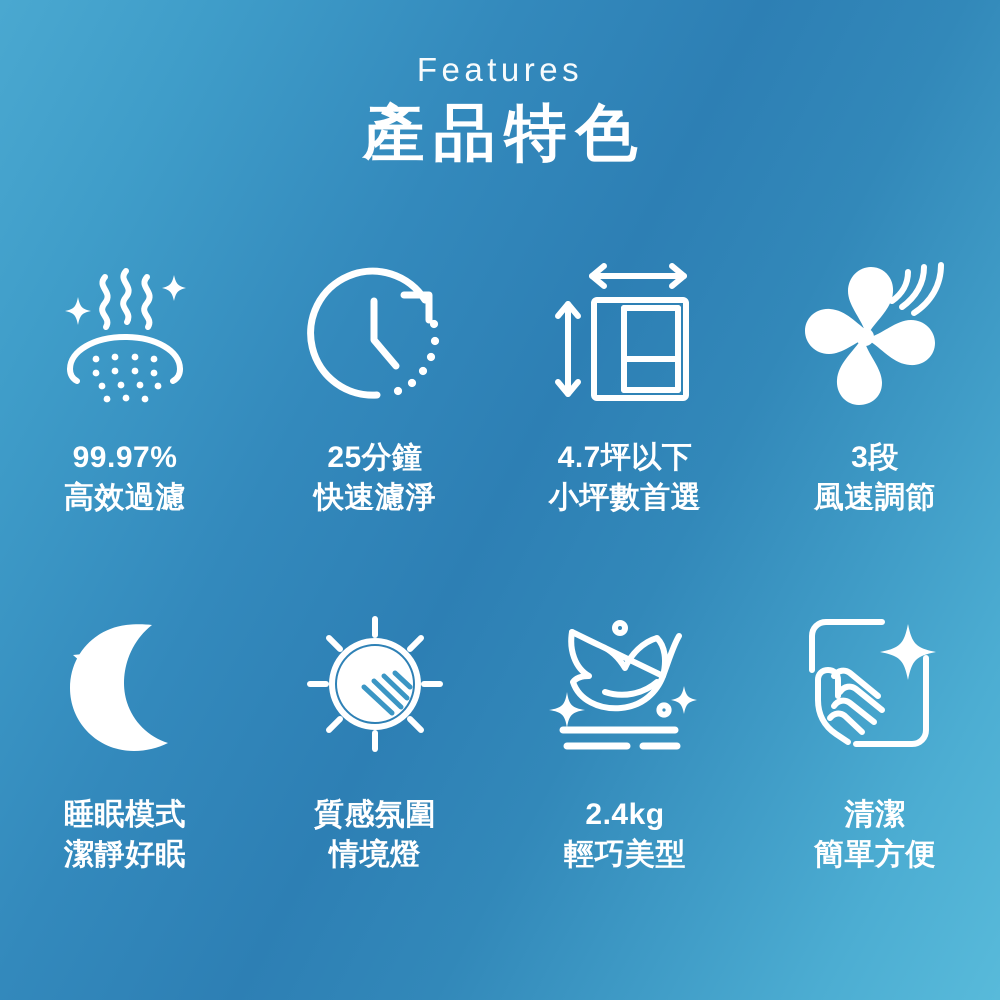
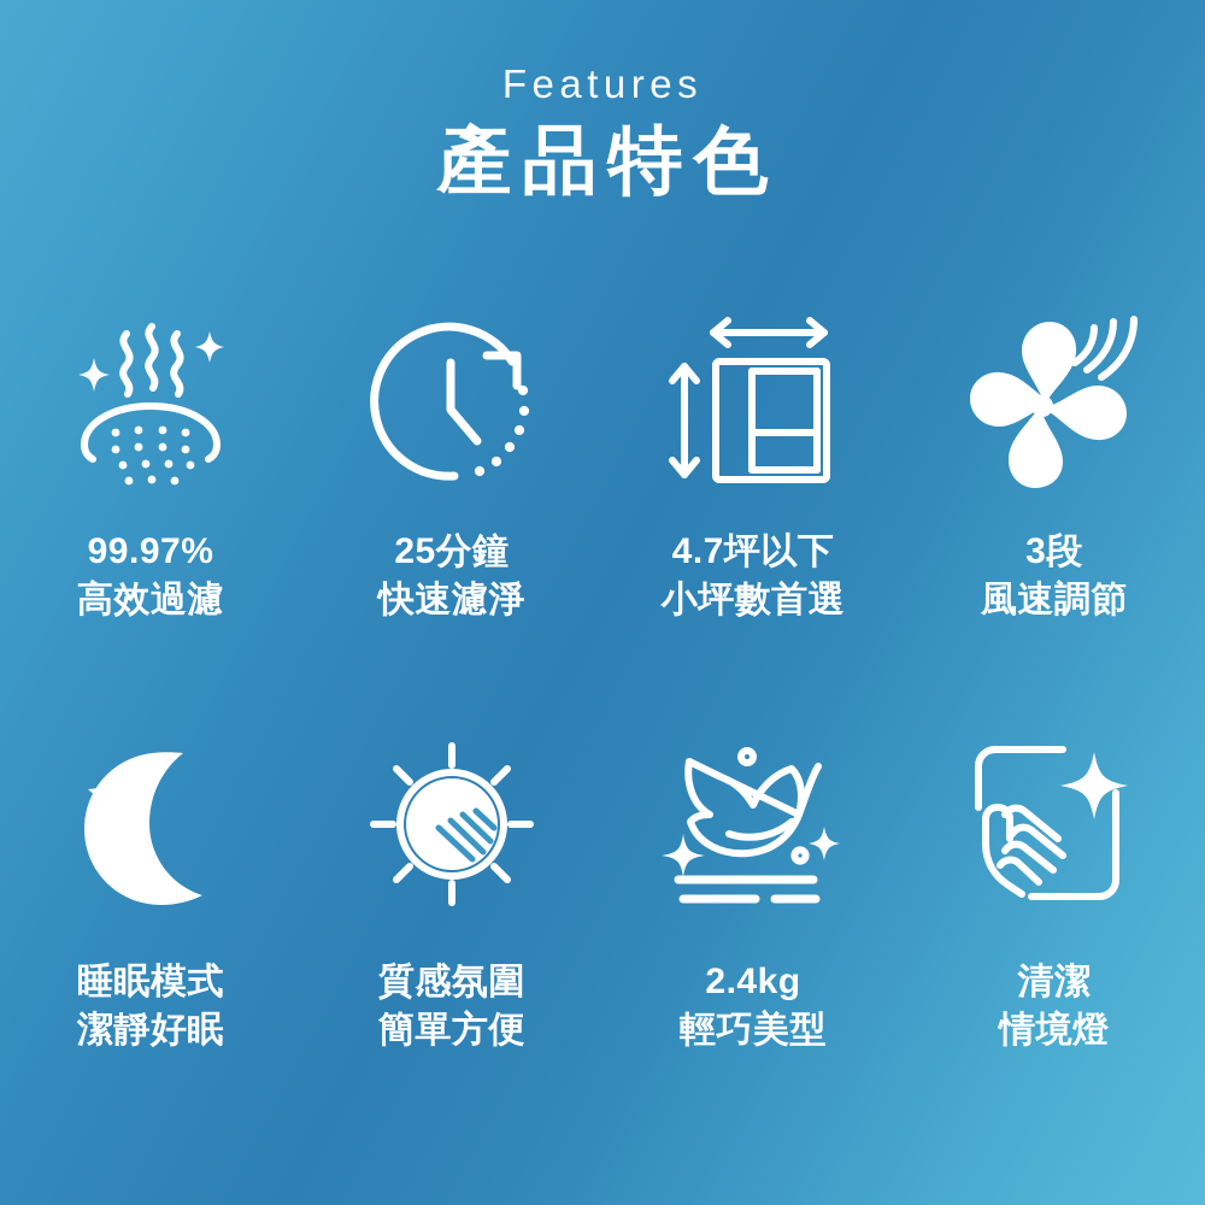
  Features
  產品特色
  99.97%
  高效過濾
  25分鐘
  快速濾淨
  4.7坪以下
  小坪數首選
  3段
  風速調節
  睡眠模式
  潔靜好眠
  質感氛圍
- 情境燈
+ 簡單方便
  2.4kg
  輕巧美型
  清潔
- 簡單方便
+ 情境燈
